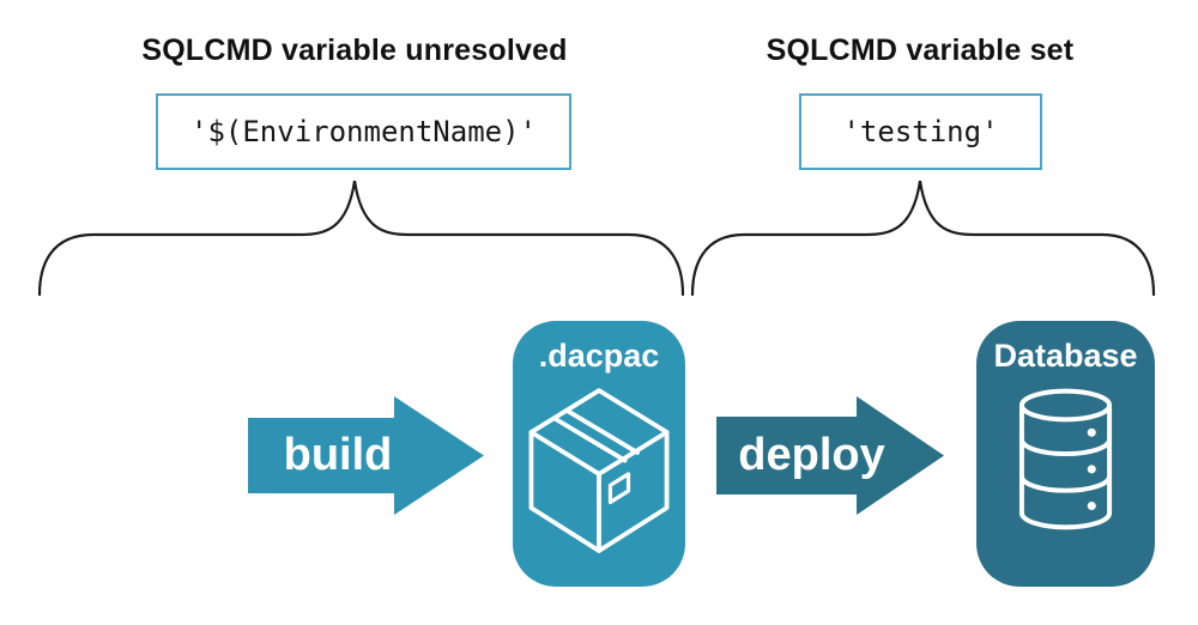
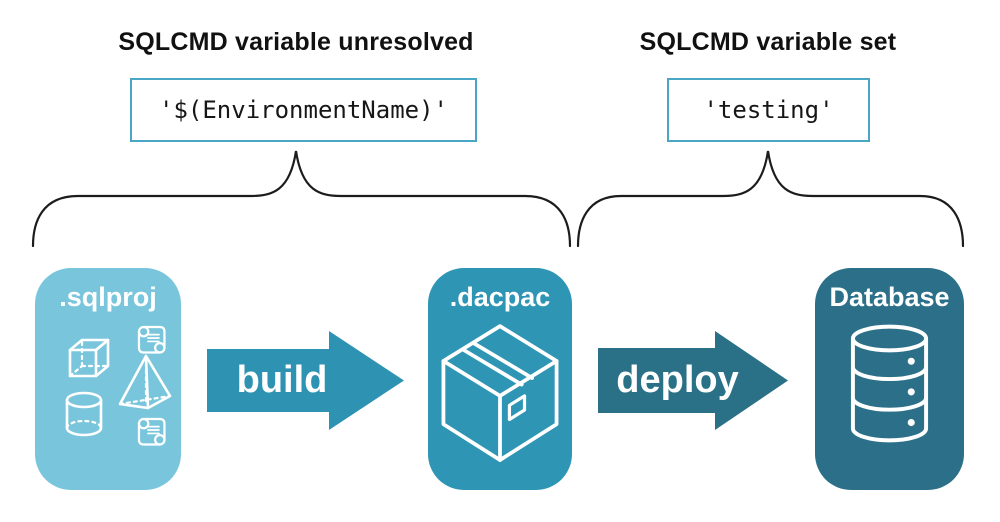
  SQLCMD variable unresolved
  SQLCMD variable set
  '$(EnvironmentName)'
  'testing'
+ .sqlproj
  build
  .dacpac
  deploy
  Database
